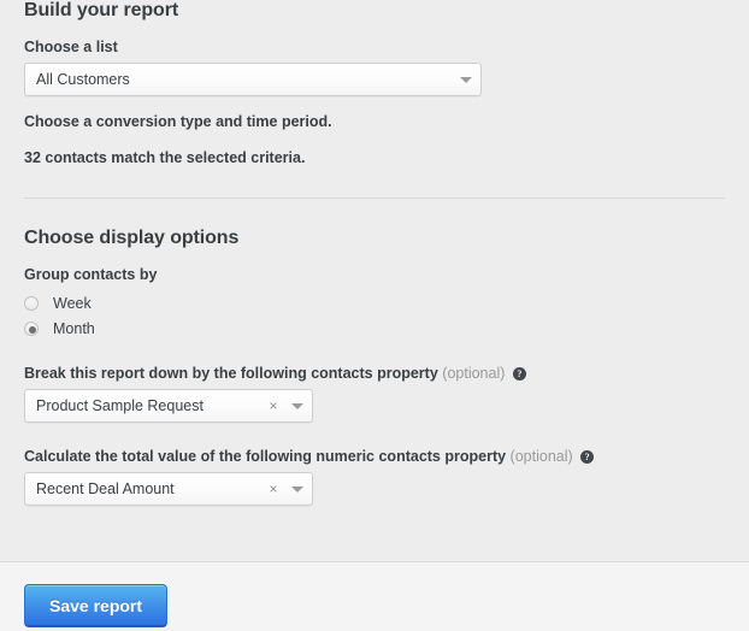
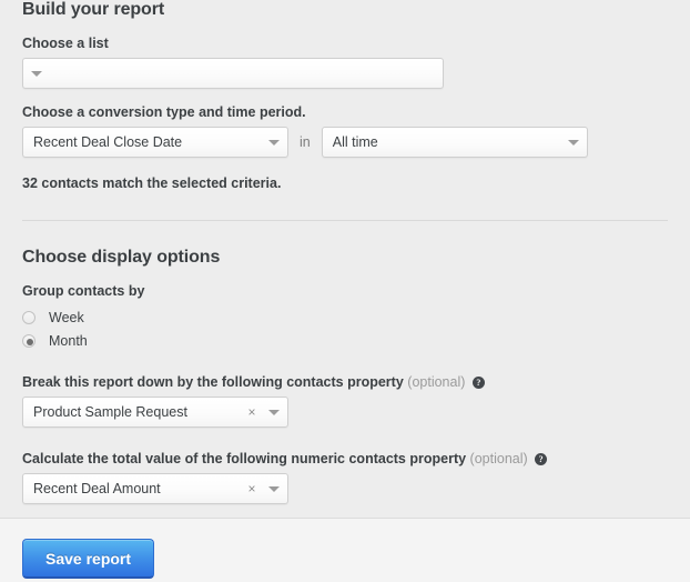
  Build your report
  Choose a list
- All Customers
  Choose a conversion type and time period.
+ Recent Deal Close Date
+ in
+ All time
  32 contacts match the selected criteria.
  Choose display options
  Group contacts by
  Week
  Month
  Break this report down by the following contacts property (optional) ?
  Product Sample Request
  ×
  Calculate the total value of the following numeric contacts property (optional) ?
  Recent Deal Amount
  ×
  Save report
